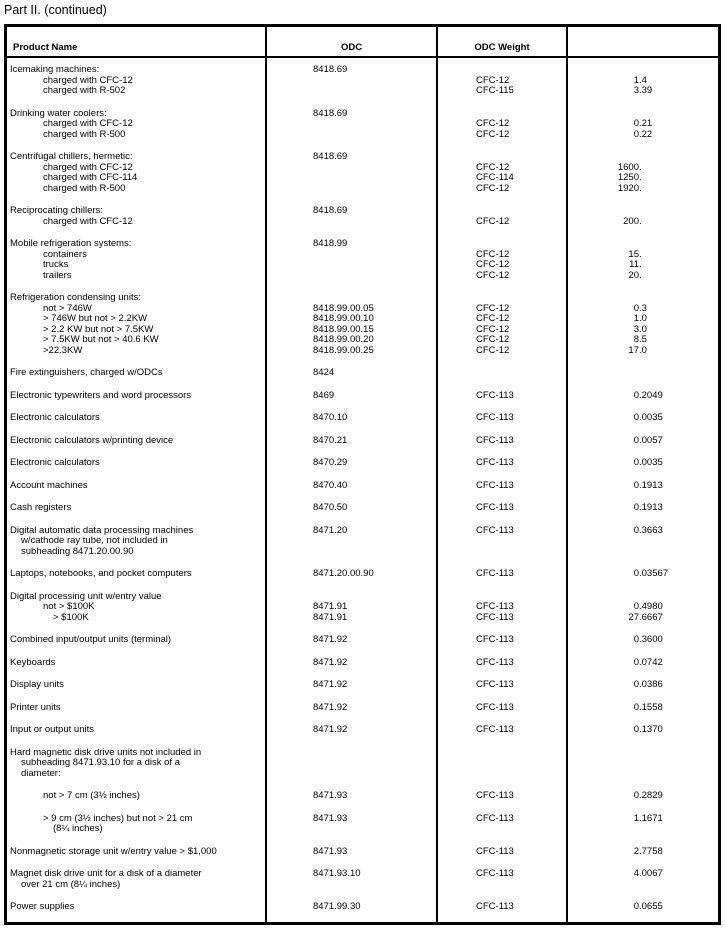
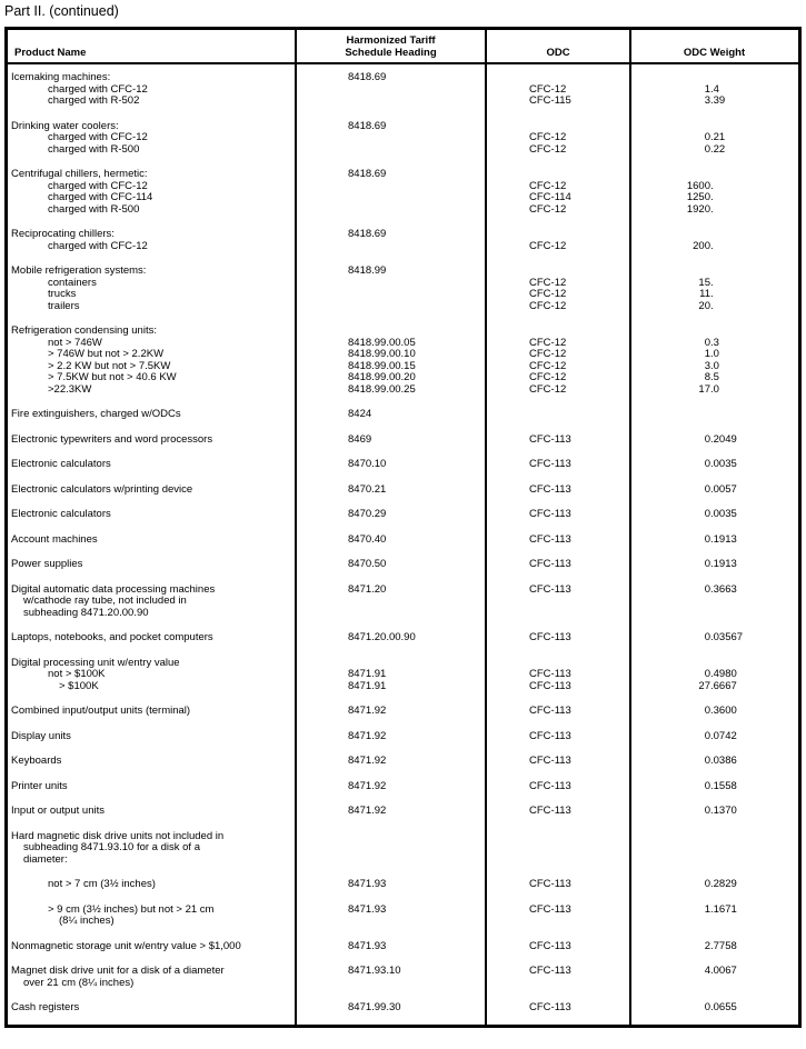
  Part II. (continued)
  Product Name
+ Harmonized Tariff
+ Schedule Heading
  ODC
  ODC Weight
  Icemaking machines:
  8418.69
  charged with CFC-12
  CFC-12
  1
  .4
  charged with R-502
  CFC-115
  3
  .39
  Drinking water coolers:
  8418.69
  charged with CFC-12
  CFC-12
  0
  .21
  charged with R-500
  CFC-12
  0
  .22
  Centrifugal chillers, hermetic:
  8418.69
  charged with CFC-12
  CFC-12
  1600
  .
  charged with CFC-114
  CFC-114
  1250
  .
  charged with R-500
  CFC-12
  1920
  .
  Reciprocating chillers:
  8418.69
  charged with CFC-12
  CFC-12
  200
  .
  Mobile refrigeration systems:
  8418.99
  containers
  CFC-12
  15
  .
  trucks
  CFC-12
  11
  .
  trailers
  CFC-12
  20
  .
  Refrigeration condensing units:
  not > 746W
  8418.99.00.05
  CFC-12
  0
  .3
  > 746W but not > 2.2KW
  8418.99.00.10
  CFC-12
  1
  .0
  > 2.2 KW but not > 7.5KW
  8418.99.00.15
  CFC-12
  3
  .0
  > 7.5KW but not > 40.6 KW
  8418.99.00.20
  CFC-12
  8
  .5
  >22.3KW
  8418.99.00.25
  CFC-12
  17
  .0
  Fire extinguishers, charged w/ODCs
  8424
  Electronic typewriters and word processors
  8469
  CFC-113
  0
  .2049
  Electronic calculators
  8470.10
  CFC-113
  0
  .0035
  Electronic calculators w/printing device
  8470.21
  CFC-113
  0
  .0057
  Electronic calculators
  8470.29
  CFC-113
  0
  .0035
  Account machines
  8470.40
  CFC-113
  0
  .1913
- Cash registers
+ Power supplies
  8470.50
  CFC-113
  0
  .1913
  Digital automatic data processing machines
  8471.20
  CFC-113
  0
  .3663
  w/cathode ray tube, not included in
  subheading 8471.20.00.90
  Laptops, notebooks, and pocket computers
  8471.20.00.90
  CFC-113
  0
  .03567
  Digital processing unit w/entry value
  not > $100K
  8471.91
  CFC-113
  0
  .4980
  > $100K
  8471.91
  CFC-113
  27
  .6667
  Combined input/output units (terminal)
  8471.92
  CFC-113
  0
  .3600
- Keyboards
+ Display units
  8471.92
  CFC-113
  0
  .0742
- Display units
+ Keyboards
  8471.92
  CFC-113
  0
  .0386
  Printer units
  8471.92
  CFC-113
  0
  .1558
  Input or output units
  8471.92
  CFC-113
  0
  .1370
  Hard magnetic disk drive units not included in
  subheading 8471.93.10 for a disk of a
  diameter:
  not > 7 cm (3½ inches)
  8471.93
  CFC-113
  0
  .2829
  > 9 cm (3½ inches) but not > 21 cm
  8471.93
  CFC-113
  1
  .1671
  (8¼ inches)
  Nonmagnetic storage unit w/entry value > $1,000
  8471.93
  CFC-113
  2
  .7758
  Magnet disk drive unit for a disk of a diameter
  8471.93.10
  CFC-113
  4
  .0067
  over 21 cm (8¼ inches)
- Power supplies
+ Cash registers
  8471.99.30
  CFC-113
  0
  .0655
